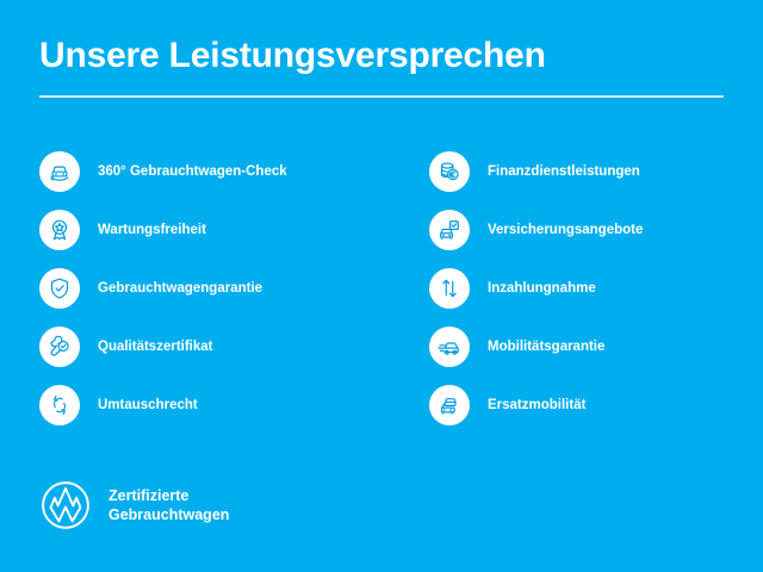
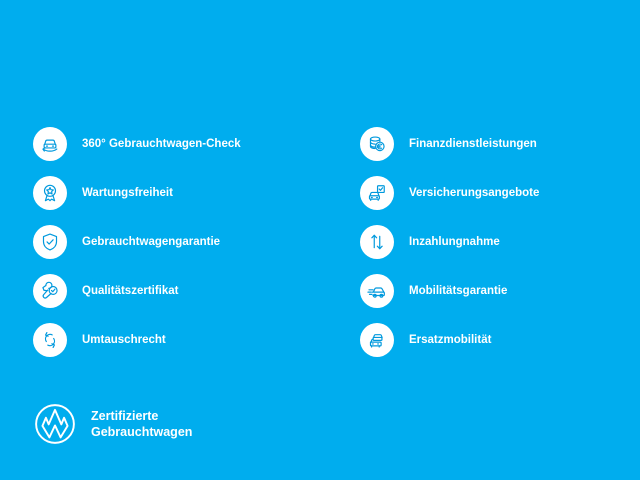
- Unsere Leistungsversprechen
  360° Gebrauchtwagen-Check
  Wartungsfreiheit
  Gebrauchtwagengarantie
  Qualitätszertifikat
  Umtauschrecht
  Finanzdienstleistungen
  Versicherungsangebote
  Inzahlungnahme
  Mobilitätsgarantie
  Ersatzmobilität
  Zertifizierte
  Gebrauchtwagen
